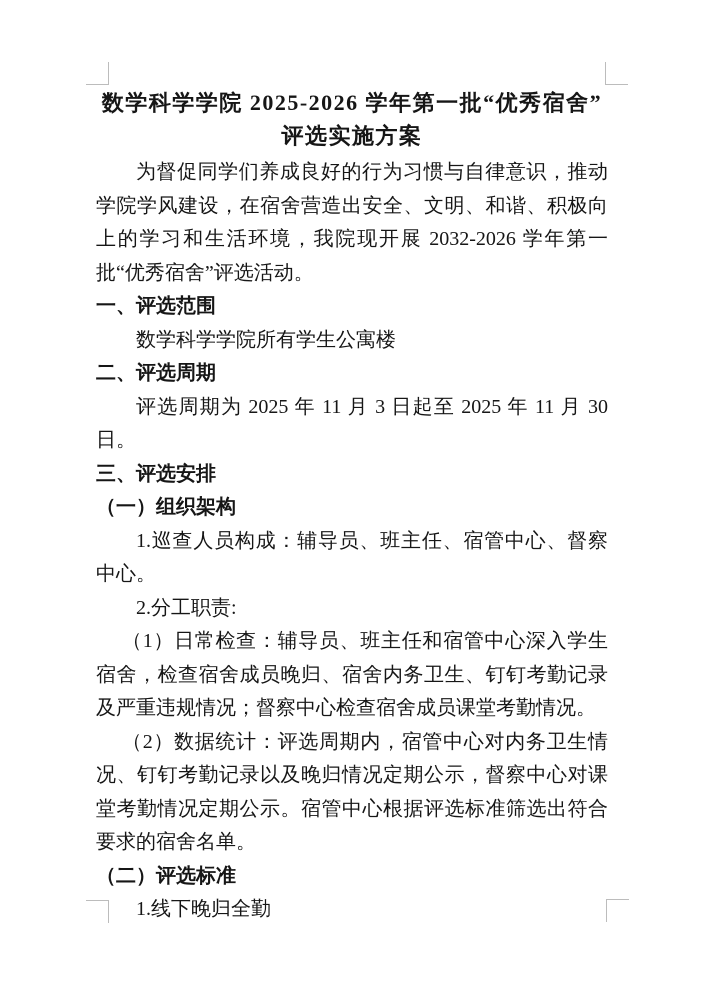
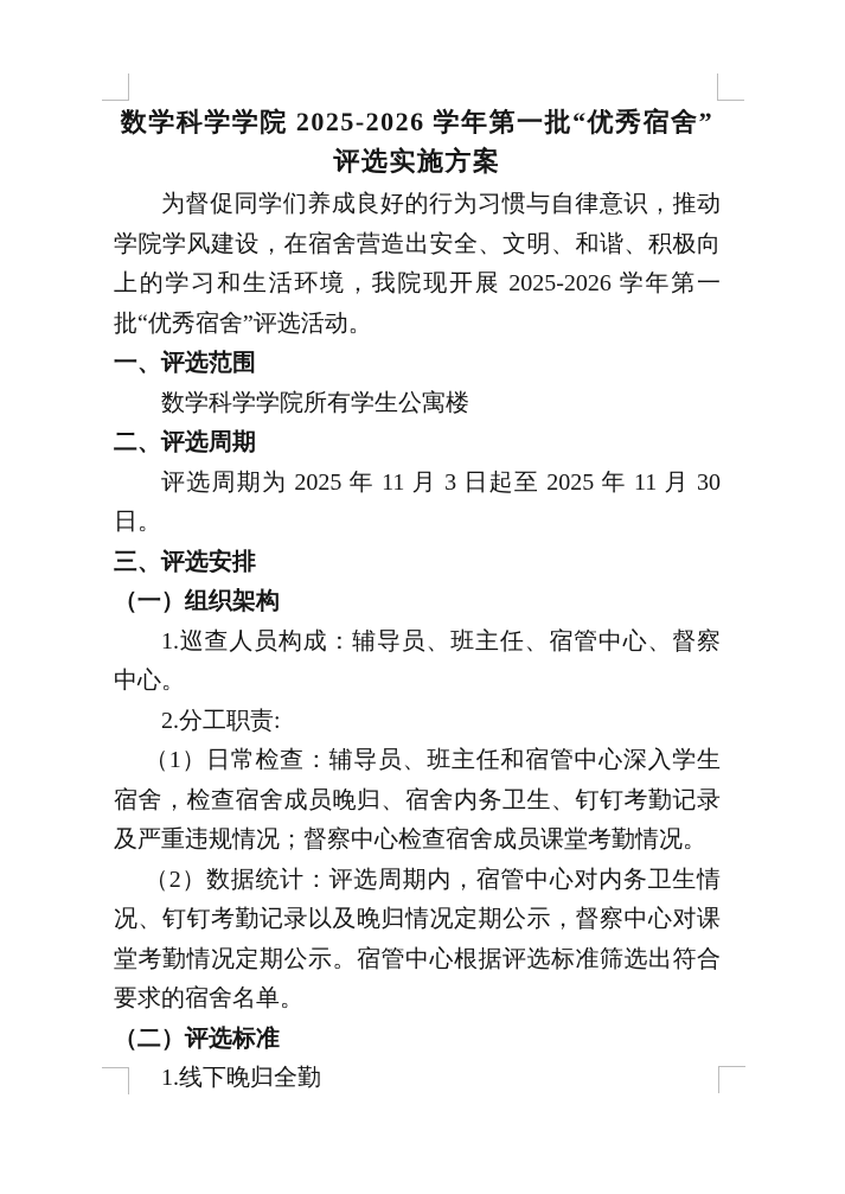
  数学科学学院 2025-2026 学年第一批“优秀宿舍”
  评选实施方案
- 为督促同学们养成良好的行为习惯与自律意识，推动学院学风建设，在宿舍营造出安全、文明、和谐、积极向上的学习和生活环境，我院现开展 2032-2026 学年第一批“优秀宿舍”评选活动。
+ 为督促同学们养成良好的行为习惯与自律意识，推动学院学风建设，在宿舍营造出安全、文明、和谐、积极向上的学习和生活环境，我院现开展 2025-2026 学年第一批“优秀宿舍”评选活动。
  一、评选范围
  数学科学学院所有学生公寓楼
  二、评选周期
  评选周期为 2025 年 11 月 3 日起至 2025 年 11 月 30 日。
  三、评选安排
  （一）组织架构
  1.巡查人员构成：辅导员、班主任、宿管中心、督察中心。
  2.分工职责:
  （1）日常检查：辅导员、班主任和宿管中心深入学生宿舍，检查宿舍成员晚归、宿舍内务卫生、钉钉考勤记录及严重违规情况；督察中心检查宿舍成员课堂考勤情况。
  （2）数据统计：评选周期内，宿管中心对内务卫生情况、钉钉考勤记录以及晚归情况定期公示，督察中心对课堂考勤情况定期公示。宿管中心根据评选标准筛选出符合要求的宿舍名单。
  （二）评选标准
  1.线下晚归全勤
